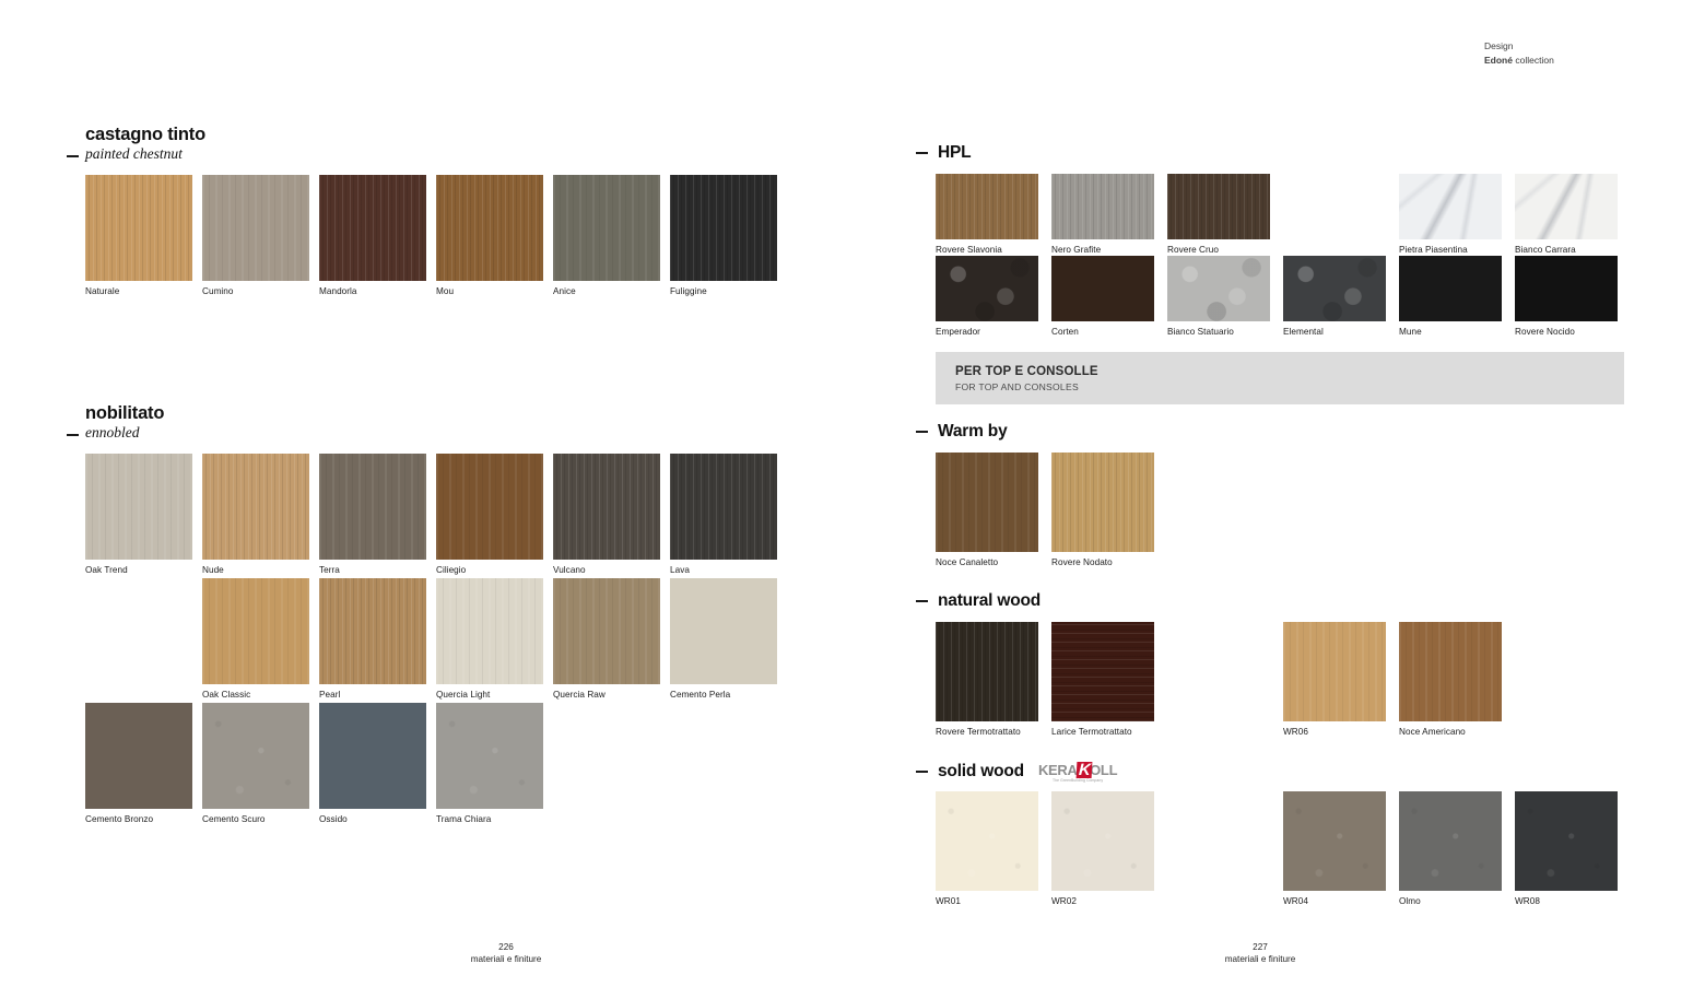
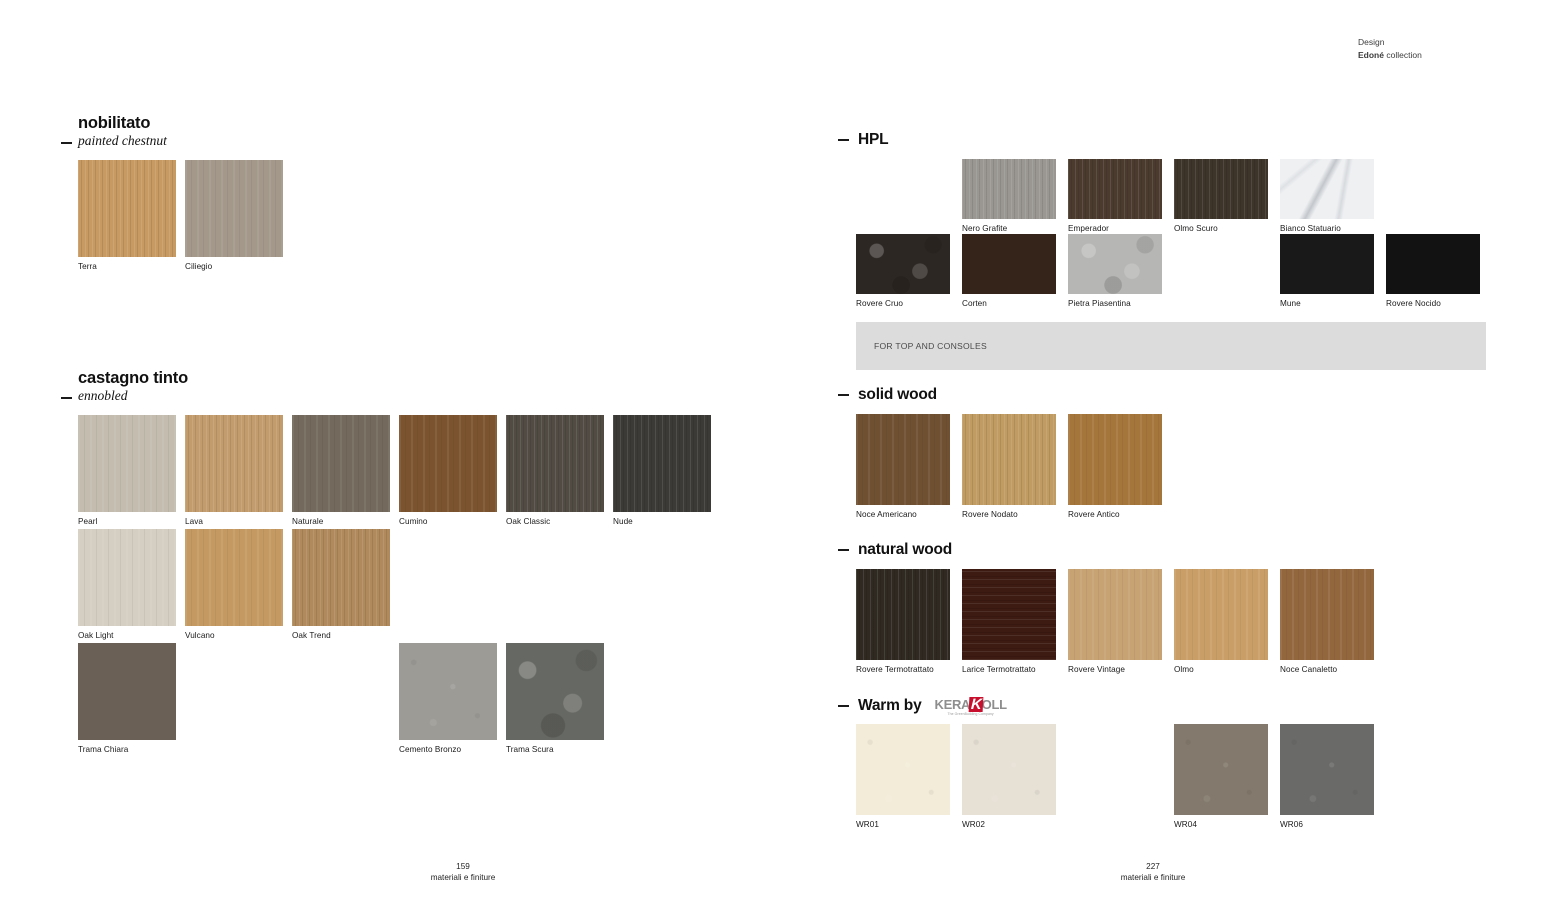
  Design
  Edoné collection
- castagno tinto
+ nobilitato
  painted chestnut
- Naturale
+ Terra
- Cumino
+ Ciliegio
- Mandorla
- Mou
- Anice
- Fuliggine
- nobilitato
+ castagno tinto
  ennobled
- Oak Trend
+ Pearl
- Nude
+ Lava
- Terra
+ Naturale
- Ciliegio
+ Cumino
- Vulcano
+ Oak Classic
- Lava
+ Nude
+ Oak Light
- Oak Classic
+ Vulcano
- Pearl
+ Oak Trend
- Quercia Light
- Quercia Raw
- Cemento Perla
- Cemento Bronzo
+ Trama Chiara
- Cemento Scuro
- Ossido
- Trama Chiara
+ Cemento Bronzo
+ Trama Scura
- 226
+ 159
  materiali e finiture
  HPL
- Rovere Slavonia
  Nero Grafite
- Rovere Cruo
+ Emperador
+ Olmo Scuro
- Pietra Piasentina
+ Bianco Statuario
- Bianco Carrara
- Emperador
+ Rovere Cruo
  Corten
- Bianco Statuario
+ Pietra Piasentina
- Elemental
  Mune
  Rovere Nocido
- PER TOP E CONSOLLE
  FOR TOP AND CONSOLES
- Warm by
+ solid wood
- Noce Canaletto
+ Noce Americano
  Rovere Nodato
+ Rovere Antico
  natural wood
  Rovere Termotrattato
  Larice Termotrattato
+ Rovere Vintage
- WR06
+ Olmo
- Noce Americano
+ Noce Canaletto
- solid wood
+ Warm by
  KERA
  OLL
  WR01
  WR02
  WR04
- Olmo
+ WR06
- WR08
  227
  materiali e finiture
